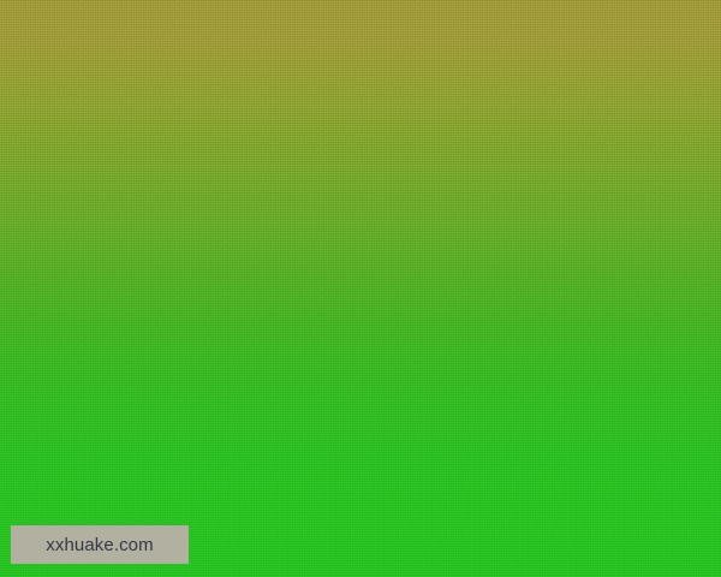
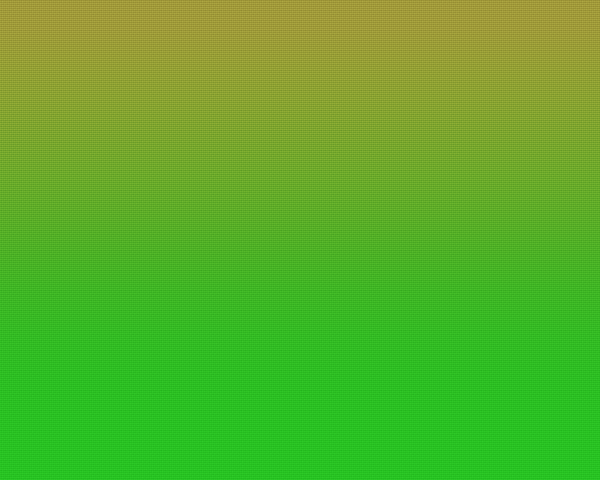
- xxhuake.com
